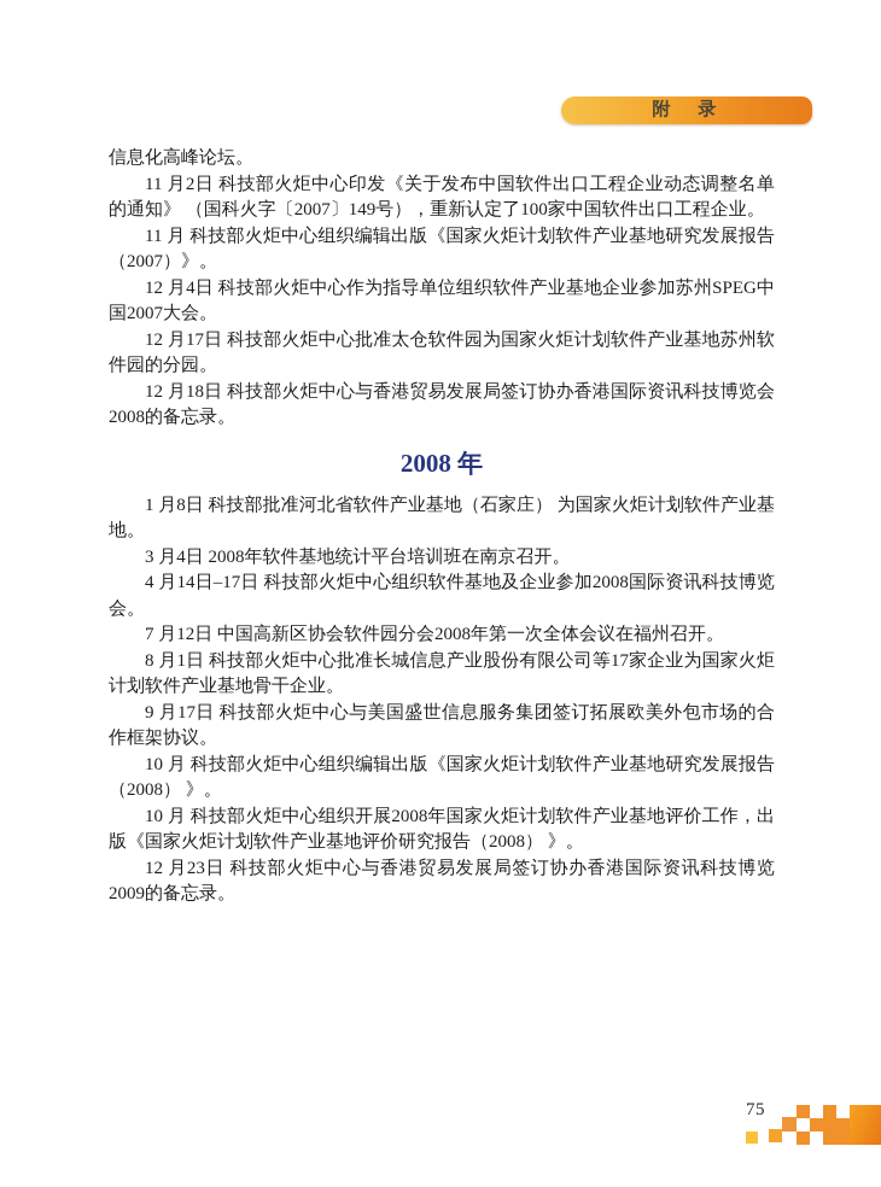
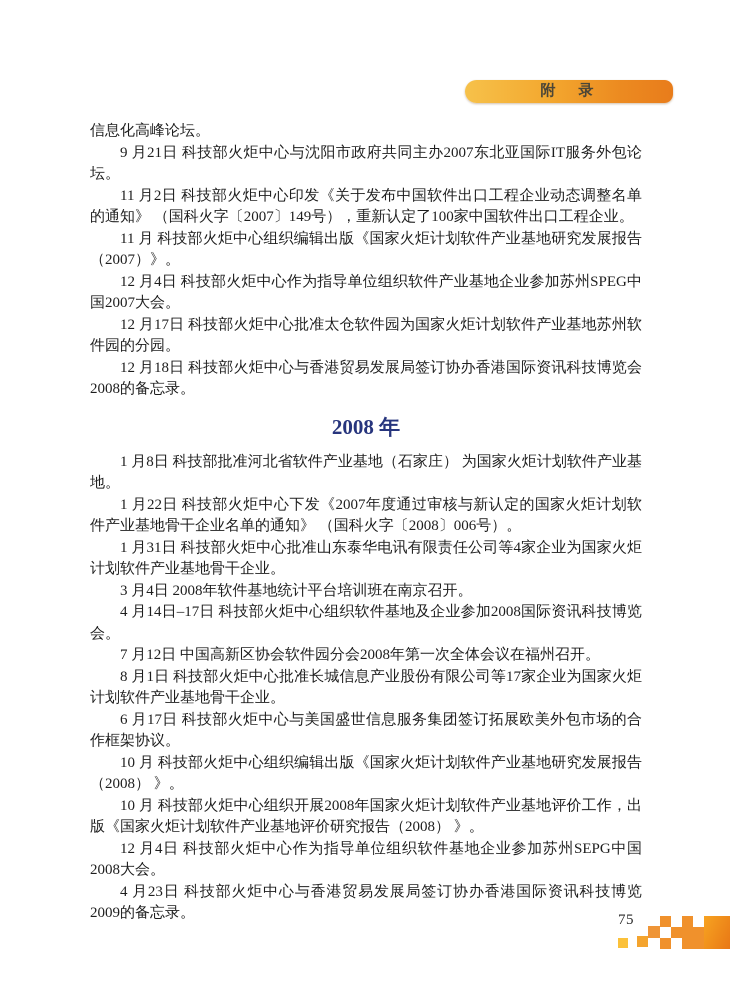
  附 录
  信息化高峰论坛。
+ 9 月21日 科技部火炬中心与沈阳市政府共同主办2007东北亚国际IT服务外包论坛。
  11 月2日 科技部火炬中心印发《关于发布中国软件出口工程企业动态调整名单的通知》 （国科火字〔2007〕149号），重新认定了100家中国软件出口工程企业。
  11 月 科技部火炬中心组织编辑出版《国家火炬计划软件产业基地研究发展报告（2007）》。
  12 月4日 科技部火炬中心作为指导单位组织软件产业基地企业参加苏州SPEG中国2007大会。
  12 月17日 科技部火炬中心批准太仓软件园为国家火炬计划软件产业基地苏州软件园的分园。
  12 月18日 科技部火炬中心与香港贸易发展局签订协办香港国际资讯科技博览会2008的备忘录。
  2008 年
  1 月8日 科技部批准河北省软件产业基地（石家庄） 为国家火炬计划软件产业基地。
+ 1 月22日 科技部火炬中心下发《2007年度通过审核与新认定的国家火炬计划软件产业基地骨干企业名单的通知》 （国科火字〔2008〕006号）。
+ 1 月31日 科技部火炬中心批准山东泰华电讯有限责任公司等4家企业为国家火炬计划软件产业基地骨干企业。
  3 月4日 2008年软件基地统计平台培训班在南京召开。
  4 月14日–17日 科技部火炬中心组织软件基地及企业参加2008国际资讯科技博览会。
  7 月12日 中国高新区协会软件园分会2008年第一次全体会议在福州召开。
  8 月1日 科技部火炬中心批准长城信息产业股份有限公司等17家企业为国家火炬计划软件产业基地骨干企业。
- 9 月17日 科技部火炬中心与美国盛世信息服务集团签订拓展欧美外包市场的合作框架协议。
+ 6 月17日 科技部火炬中心与美国盛世信息服务集团签订拓展欧美外包市场的合作框架协议。
  10 月 科技部火炬中心组织编辑出版《国家火炬计划软件产业基地研究发展报告（2008） 》。
  10 月 科技部火炬中心组织开展2008年国家火炬计划软件产业基地评价工作，出版《国家火炬计划软件产业基地评价研究报告（2008） 》。
+ 12 月4日 科技部火炬中心作为指导单位组织软件基地企业参加苏州SEPG中国2008大会。
- 12 月23日 科技部火炬中心与香港贸易发展局签订协办香港国际资讯科技博览2009的备忘录。
+ 4 月23日 科技部火炬中心与香港贸易发展局签订协办香港国际资讯科技博览2009的备忘录。
  75
